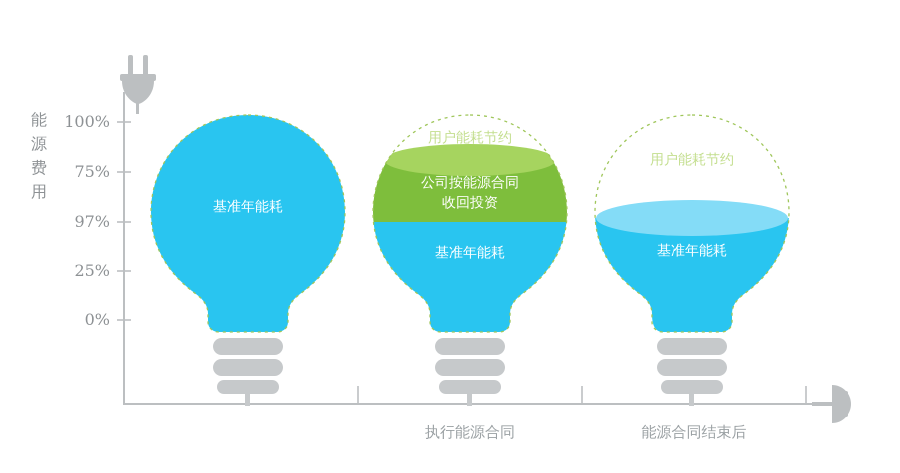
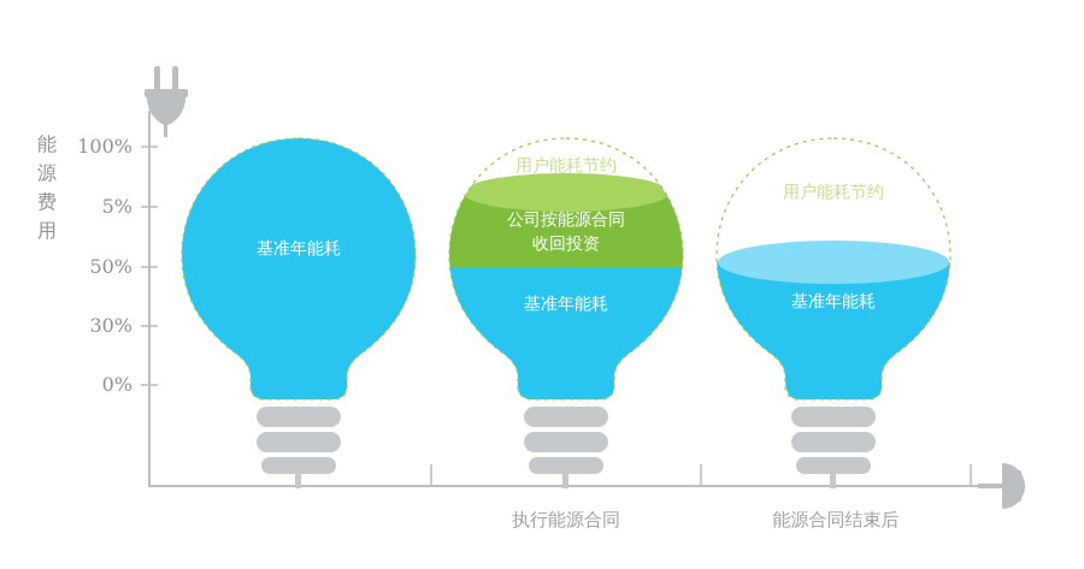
  能源费用
  100%
- 75%
+ 5%
- 97%
+ 50%
- 25%
+ 30%
  0%
  执行能源合同
  能源合同结束后
  基准年能耗
  用户能耗节约
  公司按能源合同
  收回投资
  基准年能耗
  用户能耗节约
  基准年能耗
